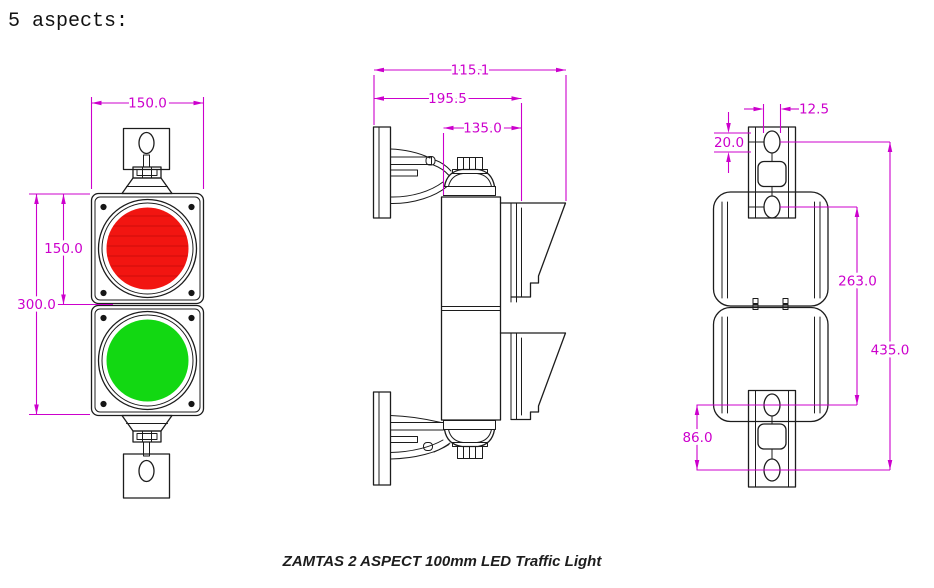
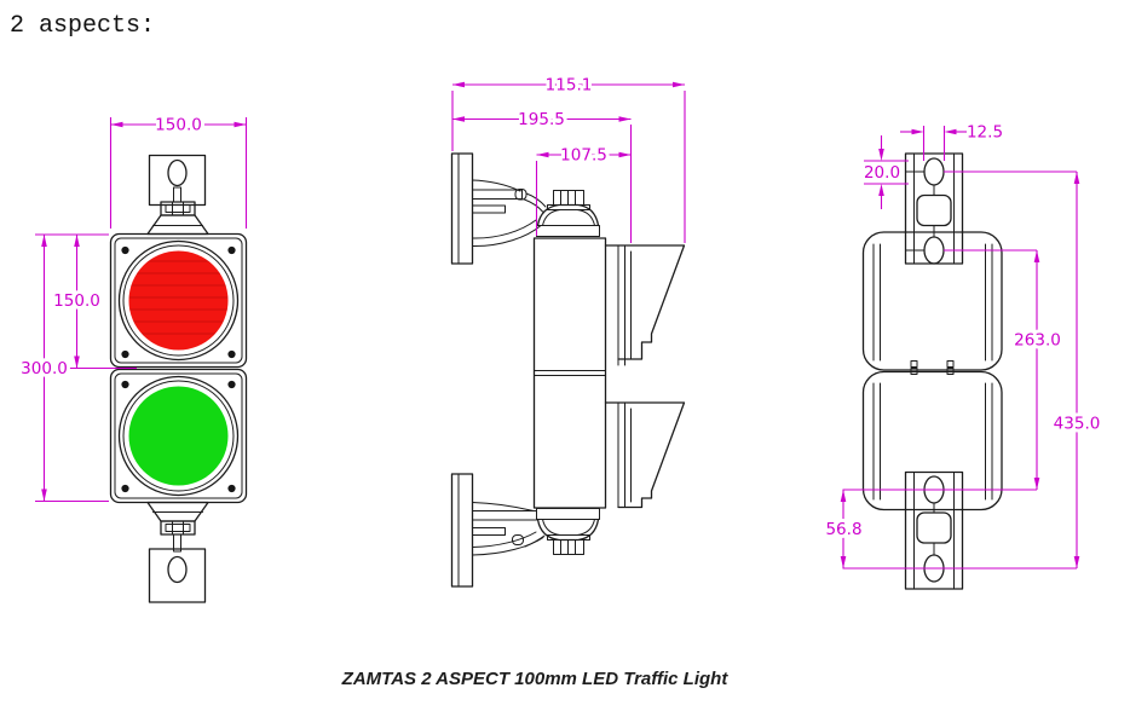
- 5 aspects:
+ 2 aspects:
  150.0
  150.0
  300.0
  115.1
  195.5
- 135.0
+ 107.5
  12.5
  20.0
  263.0
  435.0
- 86.0
+ 56.8
  ZAMTAS 2 ASPECT 100mm LED Traffic Light
